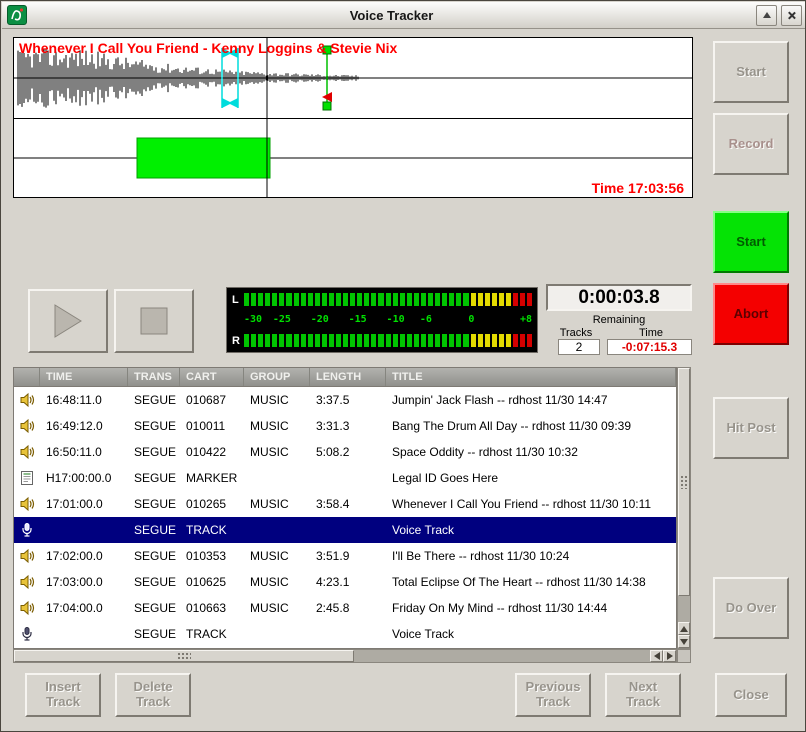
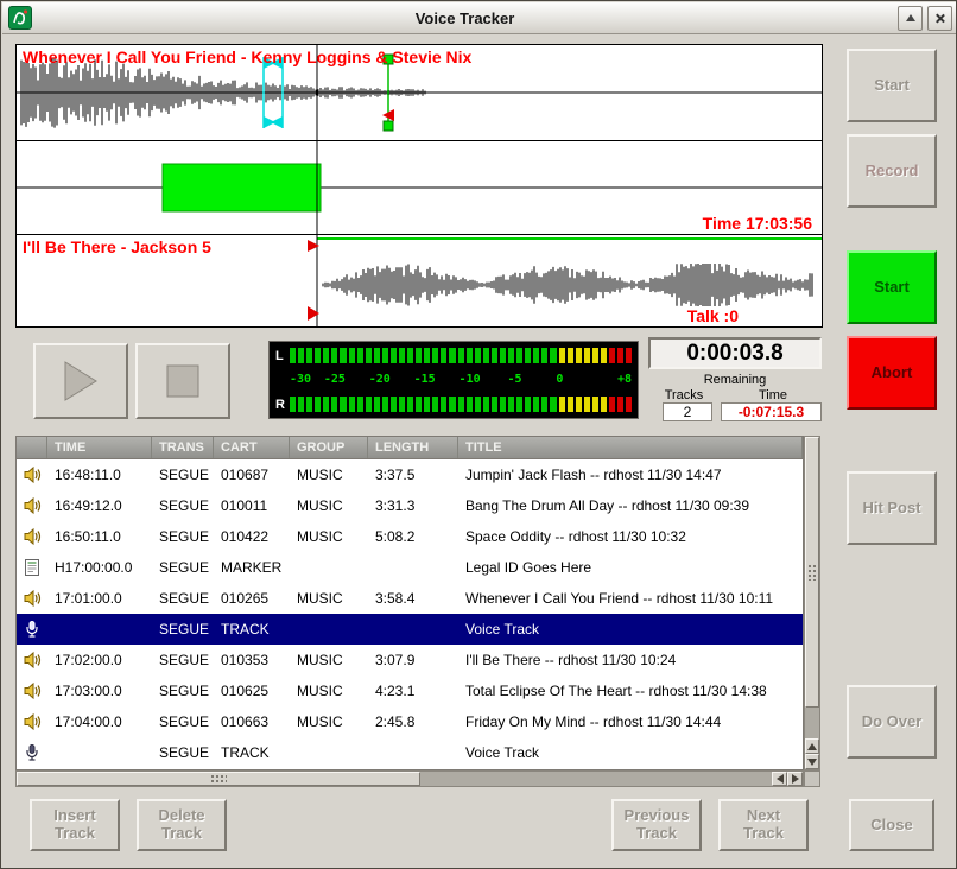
  Voice Tracker
  Whenever I Call You Friend - Kenny Loggins & Stevie Nix
  Time 17:03:56
+ I'll Be There - Jackson 5
+ Talk :0
  L
  -30
  -25
  -20
  -15
  -10
- -6
+ -5
  0
  +8
  R
  0:00:03.8
  Remaining
  Tracks
  Time
  2
  -0:07:15.3
  Start
  Record
  Start
  Abort
  Hit Post
  Do Over
  TIME
  TRANS
  CART
  GROUP
  LENGTH
  TITLE
  16:48:11.0
  SEGUE
  010687
  MUSIC
  3:37.5
  Jumpin' Jack Flash -- rdhost 11/30 14:47
  16:49:12.0
  SEGUE
  010011
  MUSIC
  3:31.3
  Bang The Drum All Day -- rdhost 11/30 09:39
  16:50:11.0
  SEGUE
  010422
  MUSIC
  5:08.2
  Space Oddity -- rdhost 11/30 10:32
  H17:00:00.0
  SEGUE
  MARKER
  Legal ID Goes Here
  17:01:00.0
  SEGUE
  010265
  MUSIC
  3:58.4
  Whenever I Call You Friend -- rdhost 11/30 10:11
  SEGUE
  TRACK
  Voice Track
  17:02:00.0
  SEGUE
  010353
  MUSIC
- 3:51.9
+ 3:07.9
  I'll Be There -- rdhost 11/30 10:24
  17:03:00.0
  SEGUE
  010625
  MUSIC
  4:23.1
  Total Eclipse Of The Heart -- rdhost 11/30 14:38
  17:04:00.0
  SEGUE
  010663
  MUSIC
  2:45.8
  Friday On My Mind -- rdhost 11/30 14:44
  SEGUE
  TRACK
  Voice Track
  Insert Track
  Delete Track
  Previous Track
  Next Track
  Close
